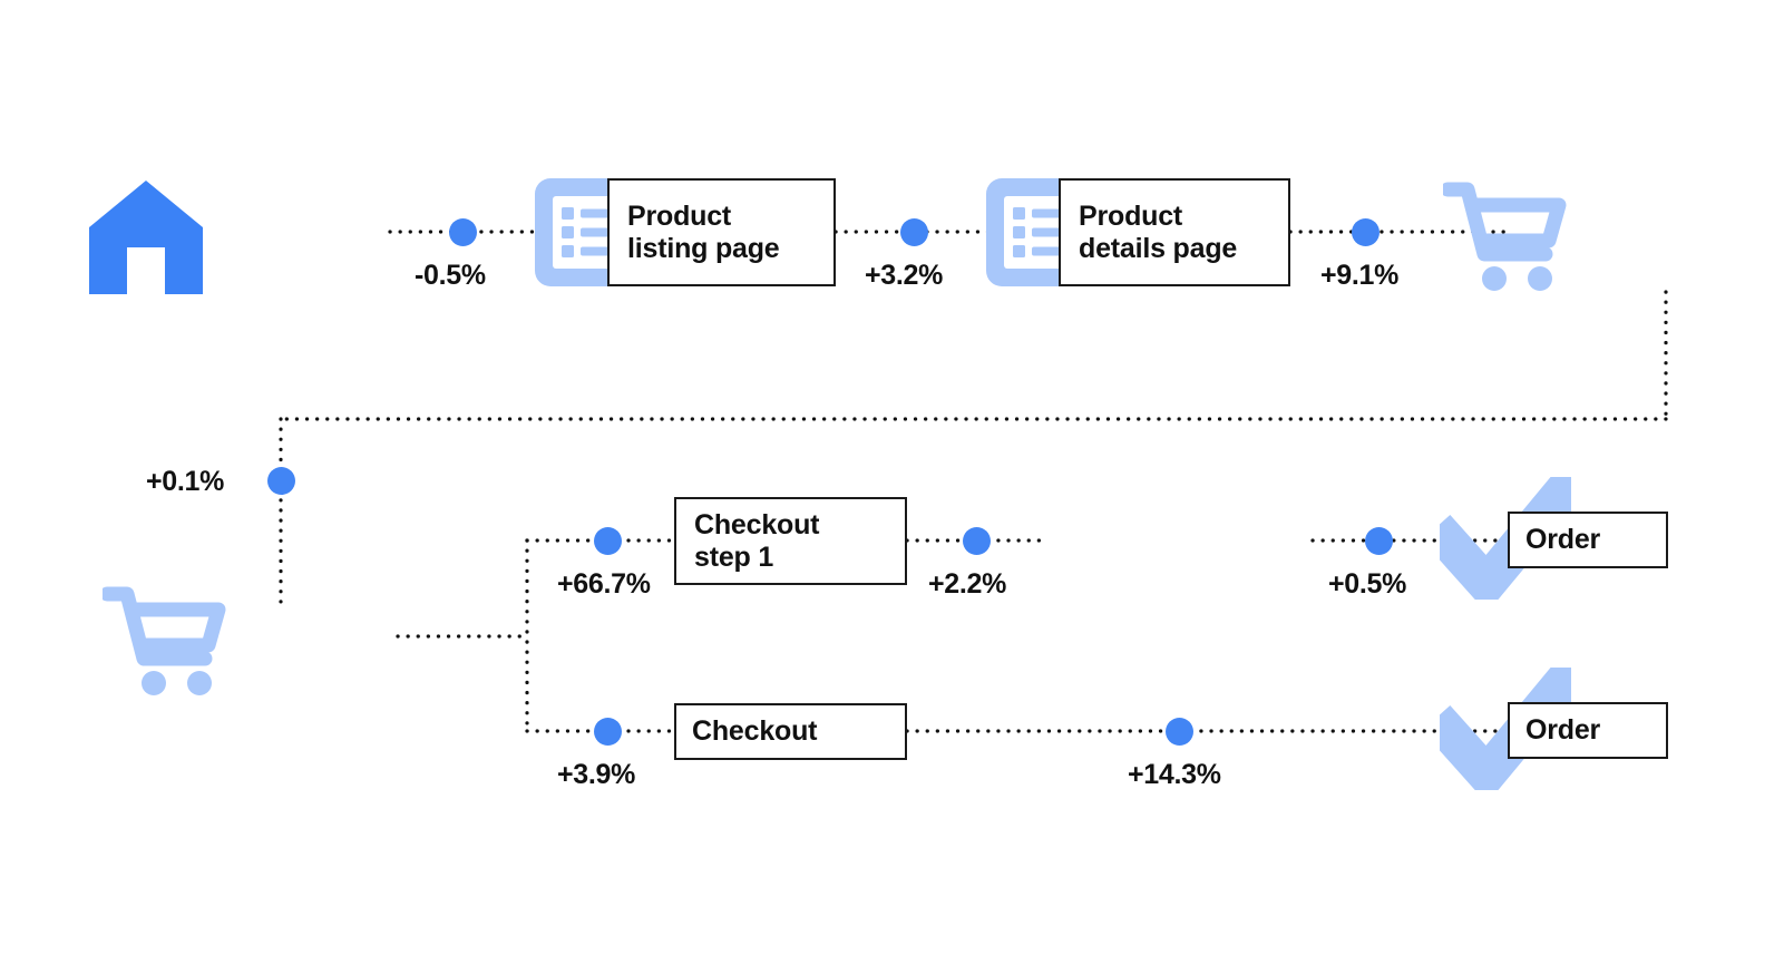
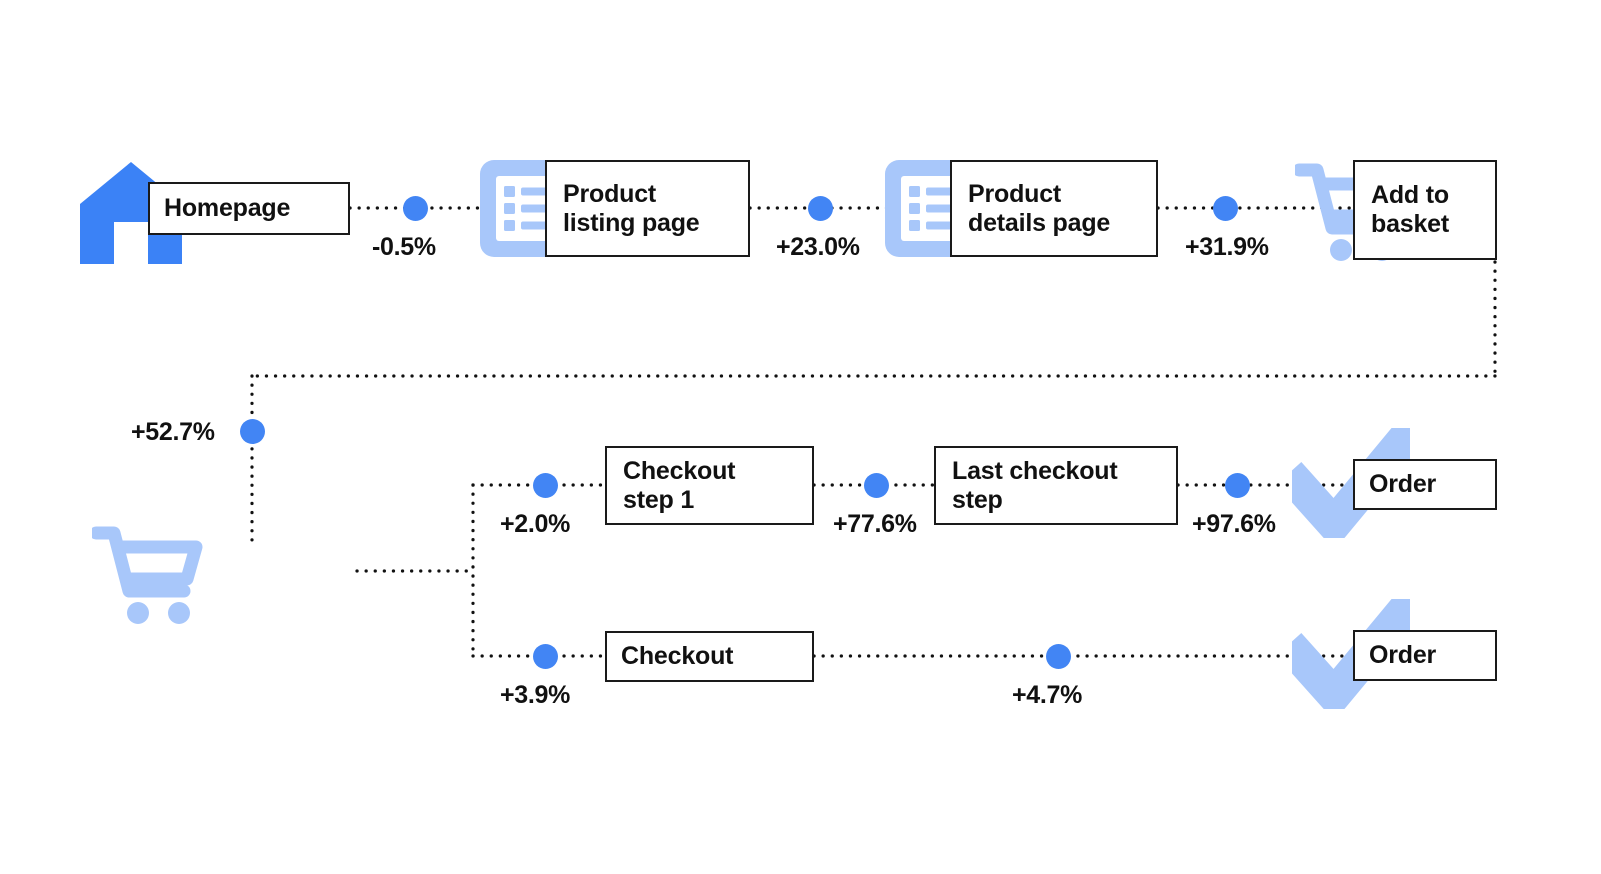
+ Homepage
  Product
  listing page
  Product
  details page
+ Add to
+ basket
  Checkout
  step 1
+ Last checkout
+ step
  Order
  Checkout
  Order
  -0.5%
- +3.2%
+ +23.0%
- +9.1%
+ +31.9%
- +0.1%
+ +52.7%
- +66.7%
+ +2.0%
- +2.2%
+ +77.6%
- +0.5%
+ +97.6%
  +3.9%
- +14.3%
+ +4.7%
